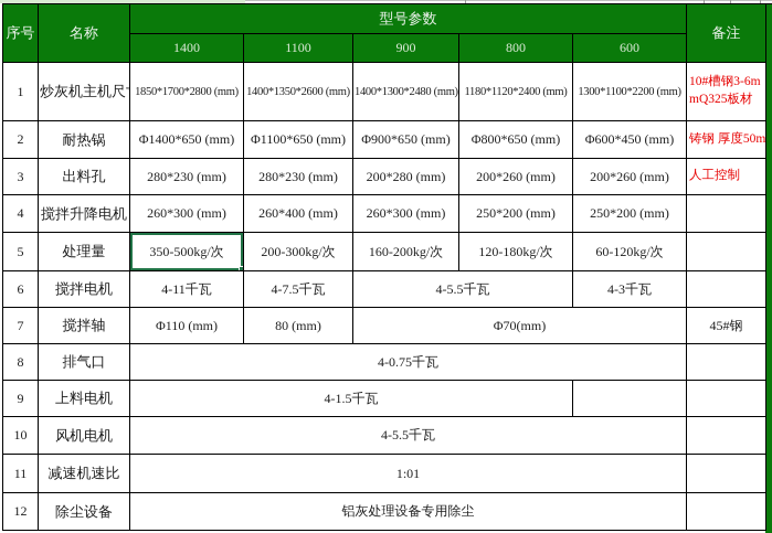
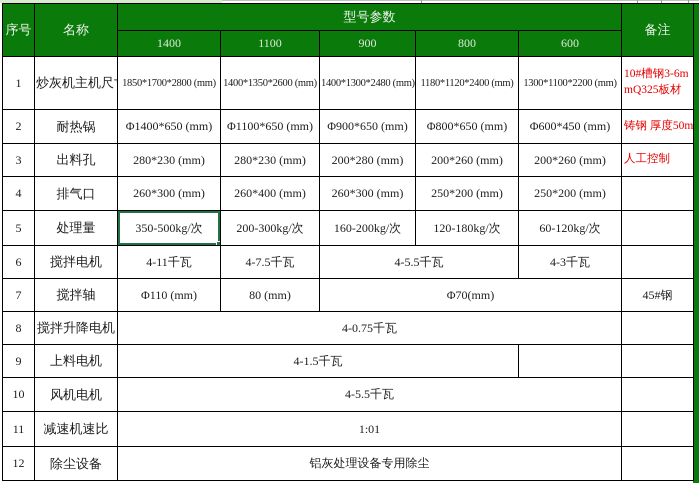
  序号	名称	型号参数	备注
  1400	1100	900	800	600
  1	炒灰机主机尺	1850*1700*2800 (mm)	1400*1350*2600 (mm)	1400*1300*2480 (mm)	1180*1120*2400 (mm)	1300*1100*2200 (mm)	10#槽钢3-6mmQ325板材
  2	耐热锅	Φ1400*650 (mm)	Φ1100*650 (mm)	Φ900*650 (mm)	Φ800*650 (mm)	Φ600*450 (mm)	铸钢 厚度50m
  3	出料孔	280*230 (mm)	280*230 (mm)	200*280 (mm)	200*260 (mm)	200*260 (mm)	人工控制
- 4	搅拌升降电机	260*300 (mm)	260*400 (mm)	260*300 (mm)	250*200 (mm)	250*200 (mm)
+ 4	排气口	260*300 (mm)	260*400 (mm)	260*300 (mm)	250*200 (mm)	250*200 (mm)
  5	处理量	350-500kg/次	200-300kg/次	160-200kg/次	120-180kg/次	60-120kg/次
  6	搅拌电机	4-11千瓦	4-7.5千瓦	4-5.5千瓦	4-3千瓦
  7	搅拌轴	Φ110 (mm)	80 (mm)	Φ70(mm)	45#钢
- 8	排气口	4-0.75千瓦
+ 8	搅拌升降电机	4-0.75千瓦
  9	上料电机	4-1.5千瓦
  10	风机电机	4-5.5千瓦
  11	减速机速比	1:01
  12	除尘设备	铝灰处理设备专用除尘
